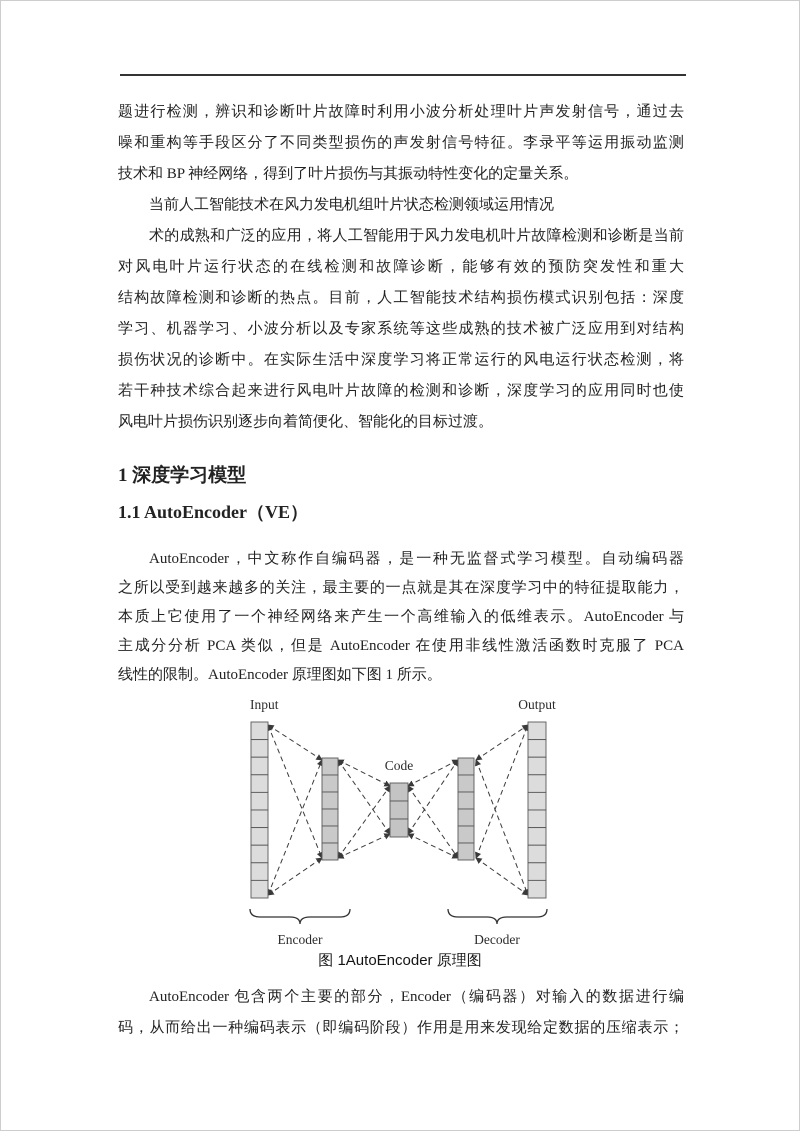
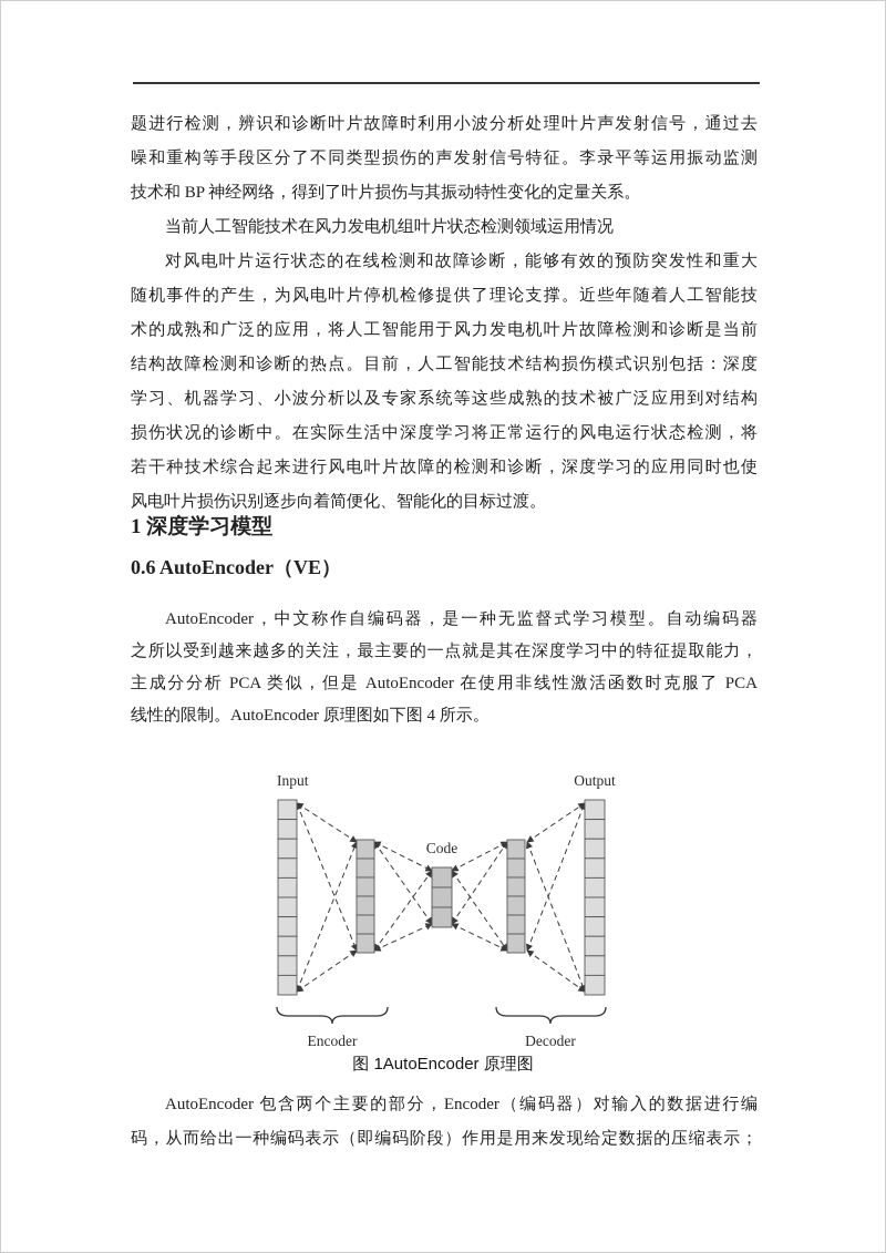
  题进行检测，辨识和诊断叶片故障时利用小波分析处理叶片声发射信号，通过去
  噪和重构等手段区分了不同类型损伤的声发射信号特征。李录平等运用振动监测
  技术和 BP 神经网络，得到了叶片损伤与其振动特性变化的定量关系。
  当前人工智能技术在风力发电机组叶片状态检测领域运用情况
- 术的成熟和广泛的应用，将人工智能用于风力发电机叶片故障检测和诊断是当前
+ 对风电叶片运行状态的在线检测和故障诊断，能够有效的预防突发性和重大
+ 随机事件的产生，为风电叶片停机检修提供了理论支撑。近些年随着人工智能技
- 对风电叶片运行状态的在线检测和故障诊断，能够有效的预防突发性和重大
+ 术的成熟和广泛的应用，将人工智能用于风力发电机叶片故障检测和诊断是当前
  结构故障检测和诊断的热点。目前，人工智能技术结构损伤模式识别包括：深度
  学习、机器学习、小波分析以及专家系统等这些成熟的技术被广泛应用到对结构
  损伤状况的诊断中。在实际生活中深度学习将正常运行的风电运行状态检测，将
  若干种技术综合起来进行风电叶片故障的检测和诊断，深度学习的应用同时也使
  风电叶片损伤识别逐步向着简便化、智能化的目标过渡。
  1 深度学习模型
- 1.1 AutoEncoder（VE）
+ 0.6 AutoEncoder（VE）
  AutoEncoder，中文称作自编码器，是一种无监督式学习模型。自动编码器
  之所以受到越来越多的关注，最主要的一点就是其在深度学习中的特征提取能力，
- 本质上它使用了一个神经网络来产生一个高维输入的低维表示。AutoEncoder 与
  主成分分析 PCA 类似，但是 AutoEncoder 在使用非线性激活函数时克服了 PCA
- 线性的限制。AutoEncoder 原理图如下图 1 所示。
+ 线性的限制。AutoEncoder 原理图如下图 4 所示。
  Input
  Output
  Code
  Encoder
  Decoder
  图 1AutoEncoder 原理图
  AutoEncoder 包含两个主要的部分，Encoder（编码器）对输入的数据进行编
  码，从而给出一种编码表示（即编码阶段）作用是用来发现给定数据的压缩表示；
